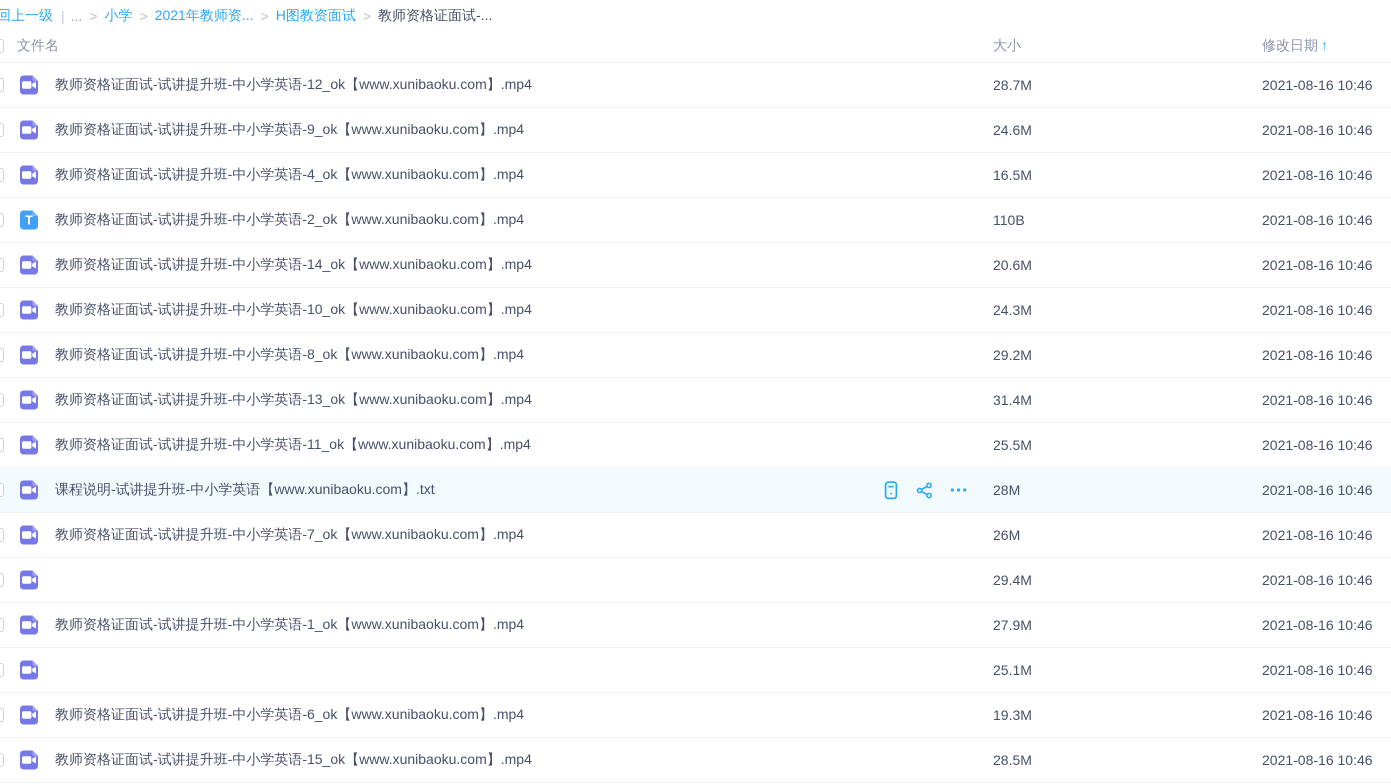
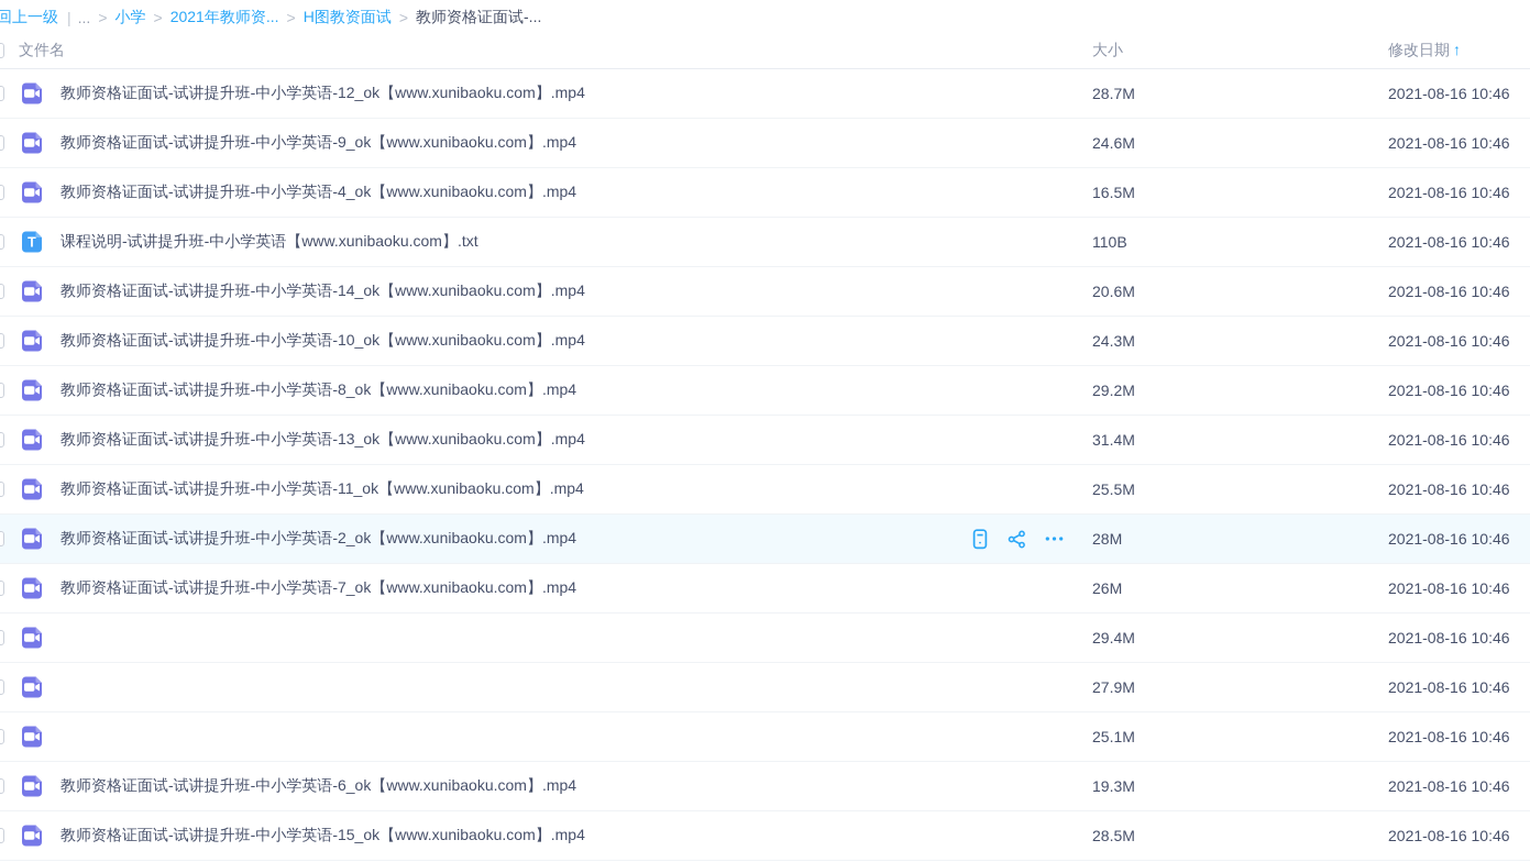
  回上一级
  |
  ...
  >
  小学
  >
  2021年教师资...
  >
  H图教资面试
  >
  教师资格证面试-...
  文件名
  大小
  修改日期 ↑
  教师资格证面试-试讲提升班-中小学英语-12_ok【www.xunibaoku.com】.mp4
  28.7M
  2021-08-16 10:46
  教师资格证面试-试讲提升班-中小学英语-9_ok【www.xunibaoku.com】.mp4
  24.6M
  2021-08-16 10:46
  教师资格证面试-试讲提升班-中小学英语-4_ok【www.xunibaoku.com】.mp4
  16.5M
  2021-08-16 10:46
  T
- 教师资格证面试-试讲提升班-中小学英语-2_ok【www.xunibaoku.com】.mp4
+ 课程说明-试讲提升班-中小学英语【www.xunibaoku.com】.txt
  110B
  2021-08-16 10:46
  教师资格证面试-试讲提升班-中小学英语-14_ok【www.xunibaoku.com】.mp4
  20.6M
  2021-08-16 10:46
  教师资格证面试-试讲提升班-中小学英语-10_ok【www.xunibaoku.com】.mp4
  24.3M
  2021-08-16 10:46
  教师资格证面试-试讲提升班-中小学英语-8_ok【www.xunibaoku.com】.mp4
  29.2M
  2021-08-16 10:46
  教师资格证面试-试讲提升班-中小学英语-13_ok【www.xunibaoku.com】.mp4
  31.4M
  2021-08-16 10:46
  教师资格证面试-试讲提升班-中小学英语-11_ok【www.xunibaoku.com】.mp4
  25.5M
  2021-08-16 10:46
- 课程说明-试讲提升班-中小学英语【www.xunibaoku.com】.txt
+ 教师资格证面试-试讲提升班-中小学英语-2_ok【www.xunibaoku.com】.mp4
  28M
  2021-08-16 10:46
  教师资格证面试-试讲提升班-中小学英语-7_ok【www.xunibaoku.com】.mp4
  26M
  2021-08-16 10:46
  29.4M
  2021-08-16 10:46
- 教师资格证面试-试讲提升班-中小学英语-1_ok【www.xunibaoku.com】.mp4
  27.9M
  2021-08-16 10:46
  25.1M
  2021-08-16 10:46
  教师资格证面试-试讲提升班-中小学英语-6_ok【www.xunibaoku.com】.mp4
  19.3M
  2021-08-16 10:46
  教师资格证面试-试讲提升班-中小学英语-15_ok【www.xunibaoku.com】.mp4
  28.5M
  2021-08-16 10:46
